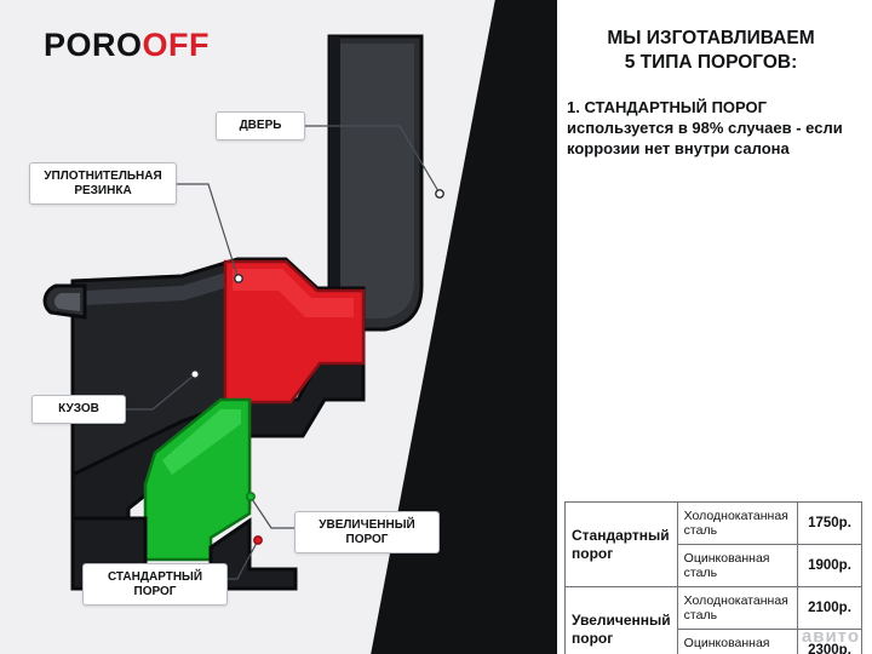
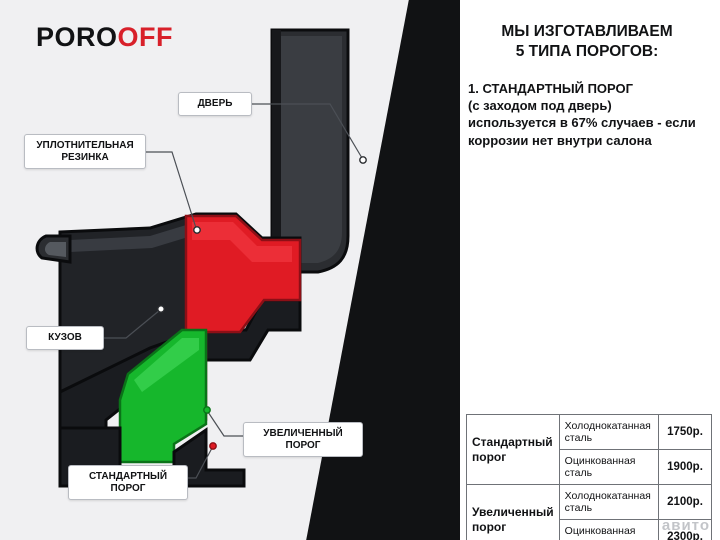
  POROOFF
  ДВЕРЬ
  УПЛОТНИТЕЛЬНАЯ
  РЕЗИНКА
  КУЗОВ
  УВЕЛИЧЕННЫЙ
  ПОРОГ
  СТАНДАРТНЫЙ
  ПОРОГ
  МЫ ИЗГОТАВЛИВАЕМ
  5 ТИПА ПОРОГОВ:
  1. СТАНДАРТНЫЙ ПОРОГ
+ (с заходом под дверь)
- используется в 98% случаев - если коррозии нет внутри салона
+ используется в 67% случаев - если коррозии нет внутри салона
  Стандартный порог	Холоднокатанная сталь	1750р.
  Оцинкованная сталь	1900р.
  Увеличенный порог	Холоднокатанная сталь	2100р.
  Оцинкованная	2300р.
  авито
